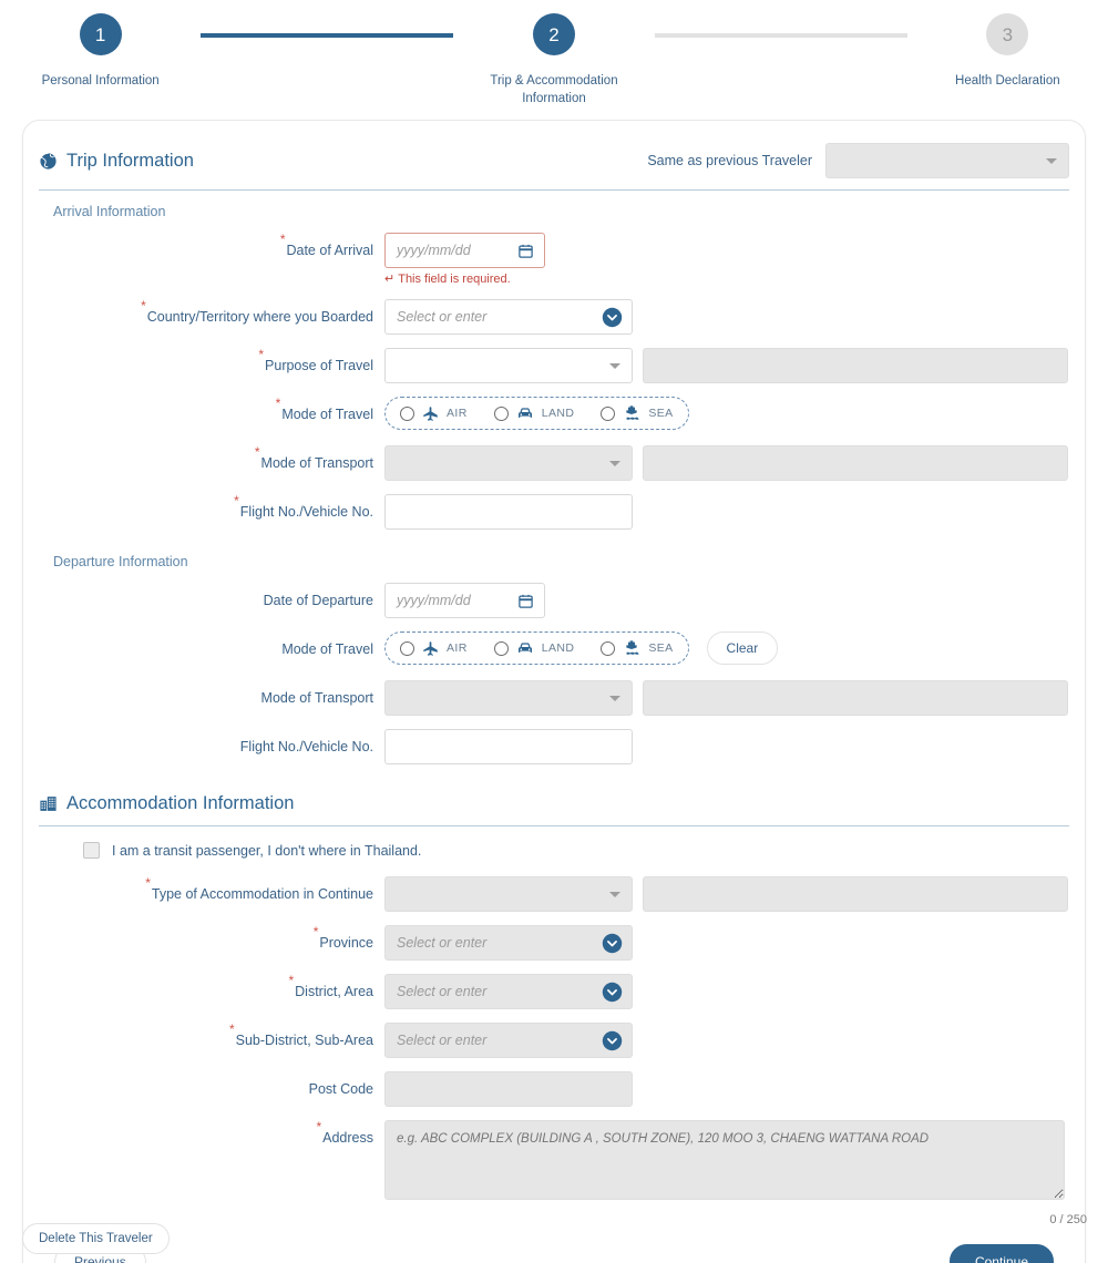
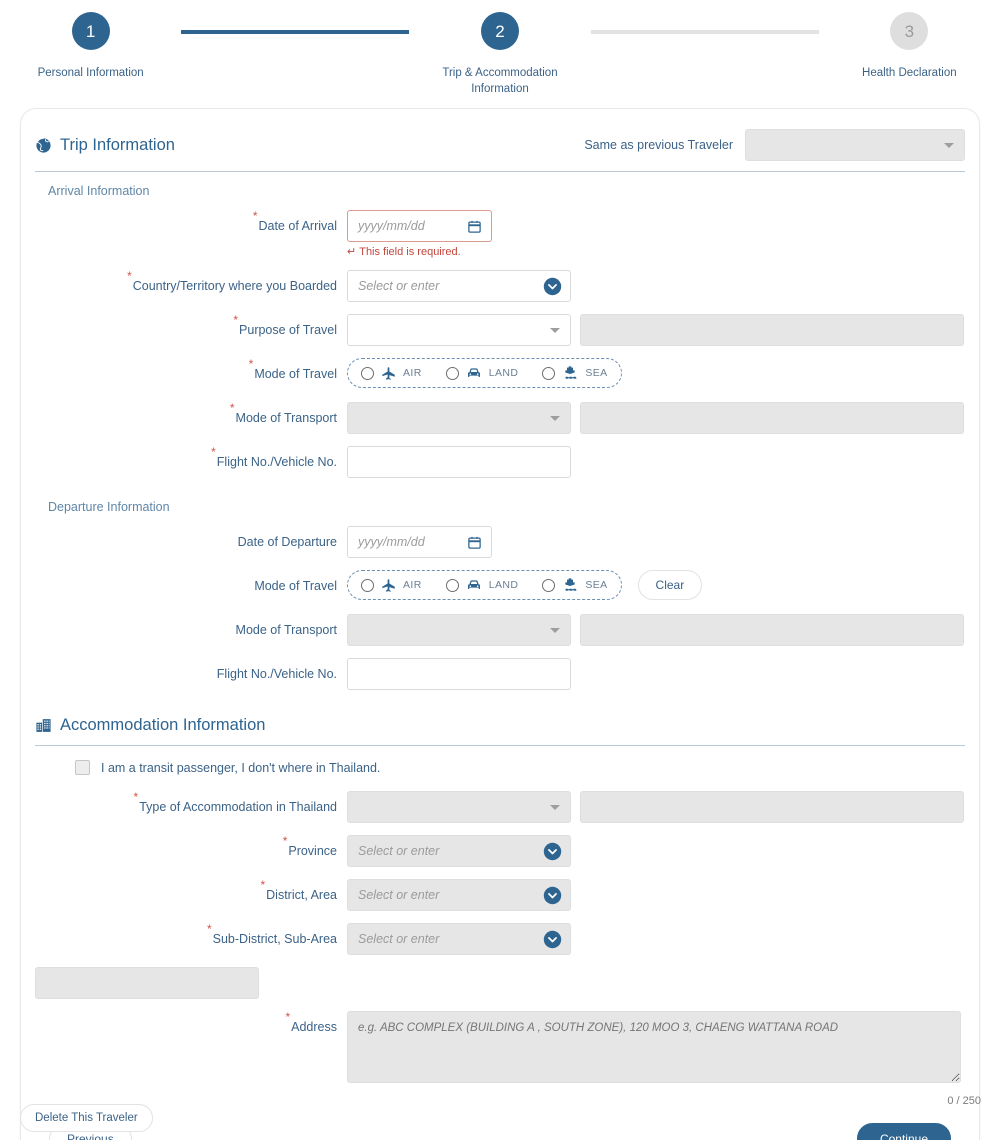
  1
  Personal Information
  2
  Trip & Accommodation Information
  3
  Health Declaration
  Trip Information
  Same as previous Traveler
  Arrival Information
  *Date of Arrival
  yyyy/mm/dd
  ↵
  This field is required.
  *Country/Territory where you Boarded
  Select or enter
  *Purpose of Travel
  *Mode of Travel
  AIR
  LAND
  SEA
  *Mode of Transport
  *Flight No./Vehicle No.
  Departure Information
  Date of Departure
  yyyy/mm/dd
  Mode of Travel
  AIR
  LAND
  SEA
  Clear
  Mode of Transport
  Flight No./Vehicle No.
  Accommodation Information
  I am a transit passenger, I don't where in Thailand.
- *Type of Accommodation in Continue
+ *Type of Accommodation in Thailand
  *Province
  Select or enter
  *District, Area
  Select or enter
  *Sub-District, Sub-Area
  Select or enter
- Post Code
  *Address
  e.g. ABC COMPLEX (BUILDING A , SOUTH ZONE), 120 MOO 3, CHAENG WATTANA ROAD
  0 / 250
  Previous
  Continue
  Delete This Traveler
